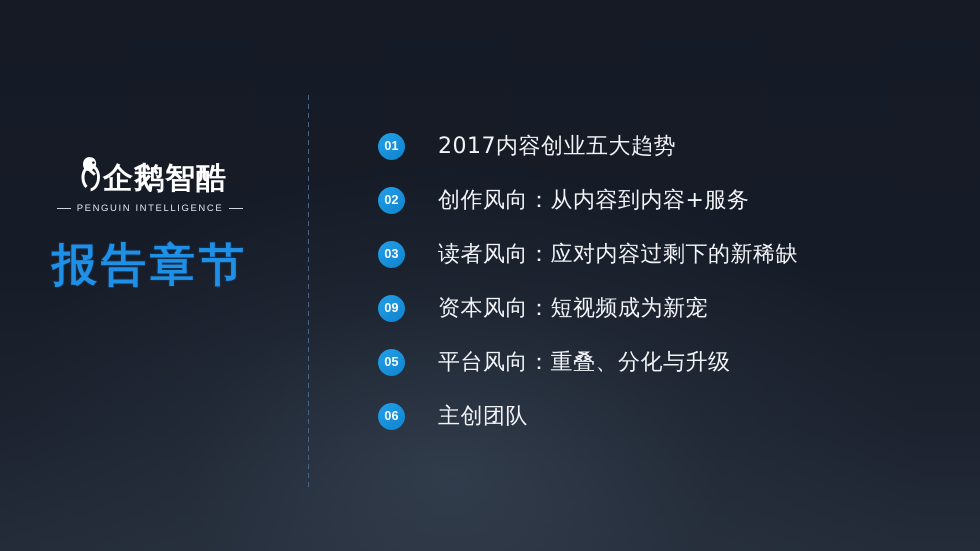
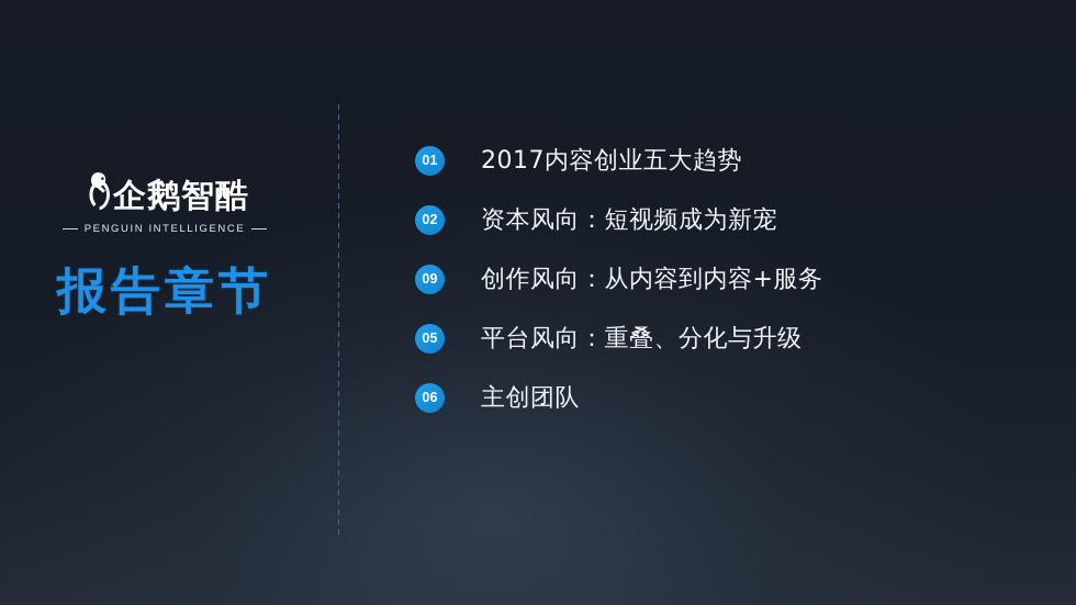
  企鹅智酷
  PENGUIN INTELLIGENCE
  报告章节
  01
  2017内容创业五大趋势
  02
- 创作风向：从内容到内容+服务
+ 资本风向：短视频成为新宠
- 03
- 读者风向：应对内容过剩下的新稀缺
  09
- 资本风向：短视频成为新宠
+ 创作风向：从内容到内容+服务
  05
  平台风向：重叠、分化与升级
  06
  主创团队
